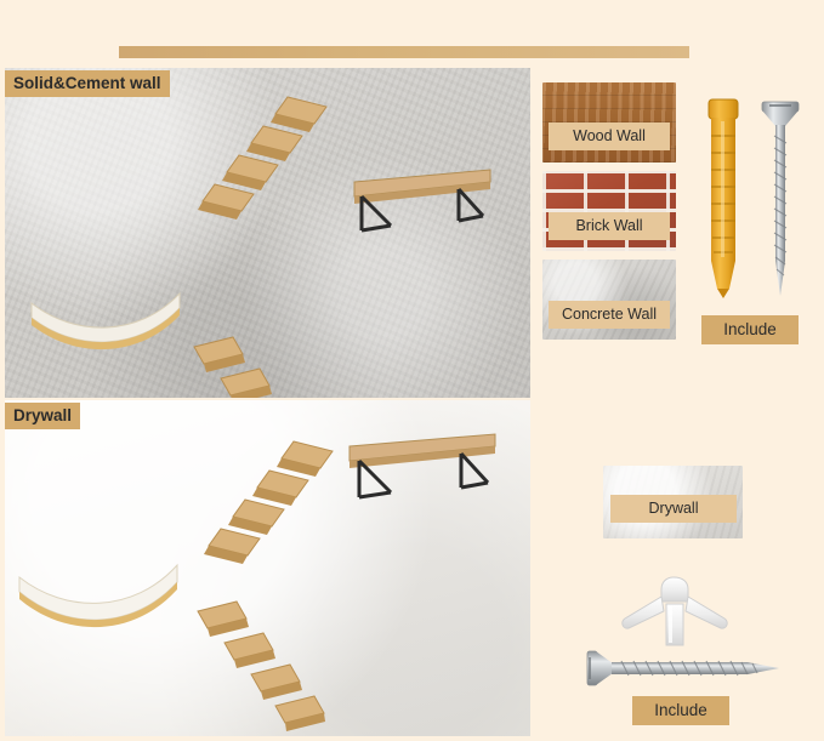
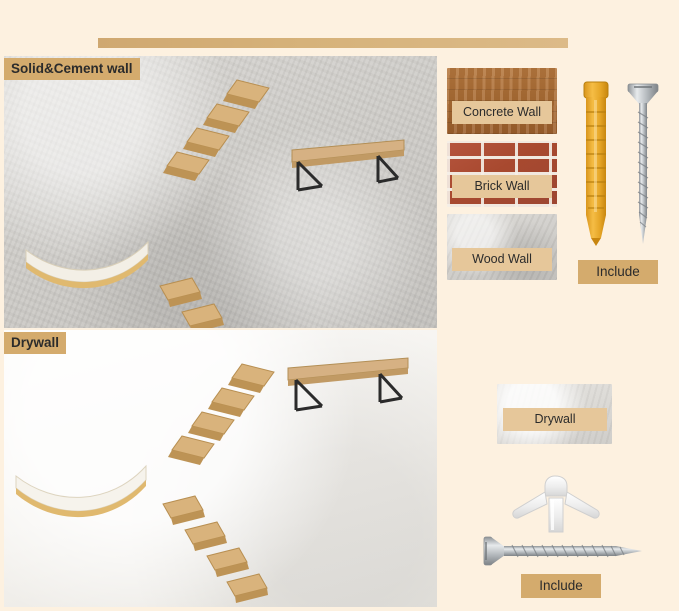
  Solid&Cement wall
  Drywall
- Wood Wall
+ Concrete Wall
  Brick Wall
- Concrete Wall
+ Wood Wall
  Include
  Drywall
  Include
